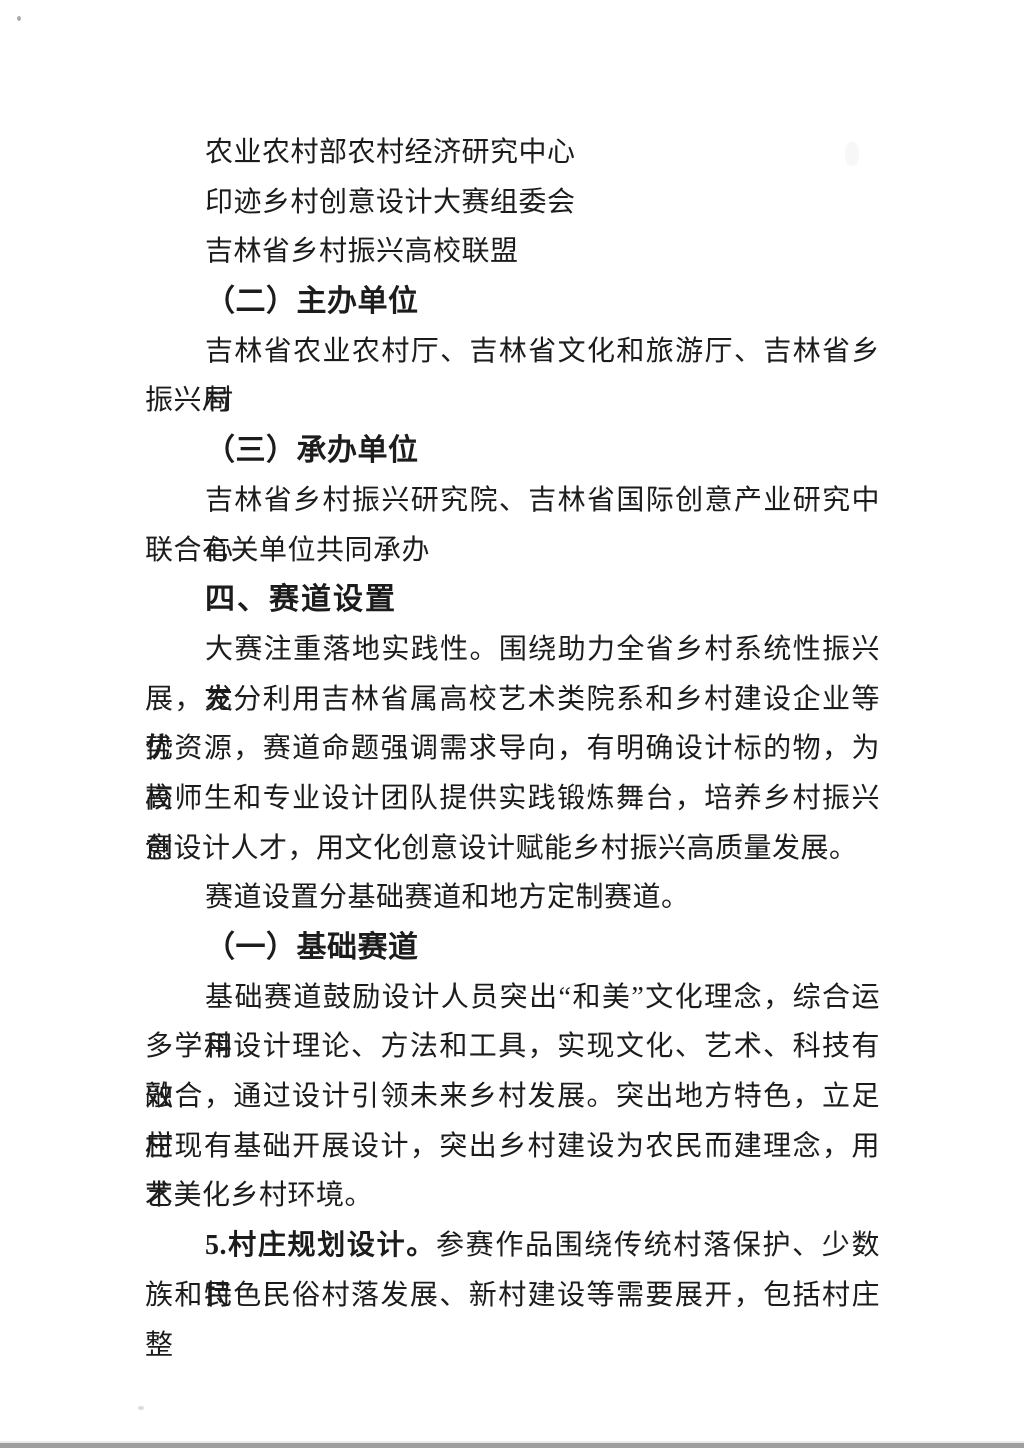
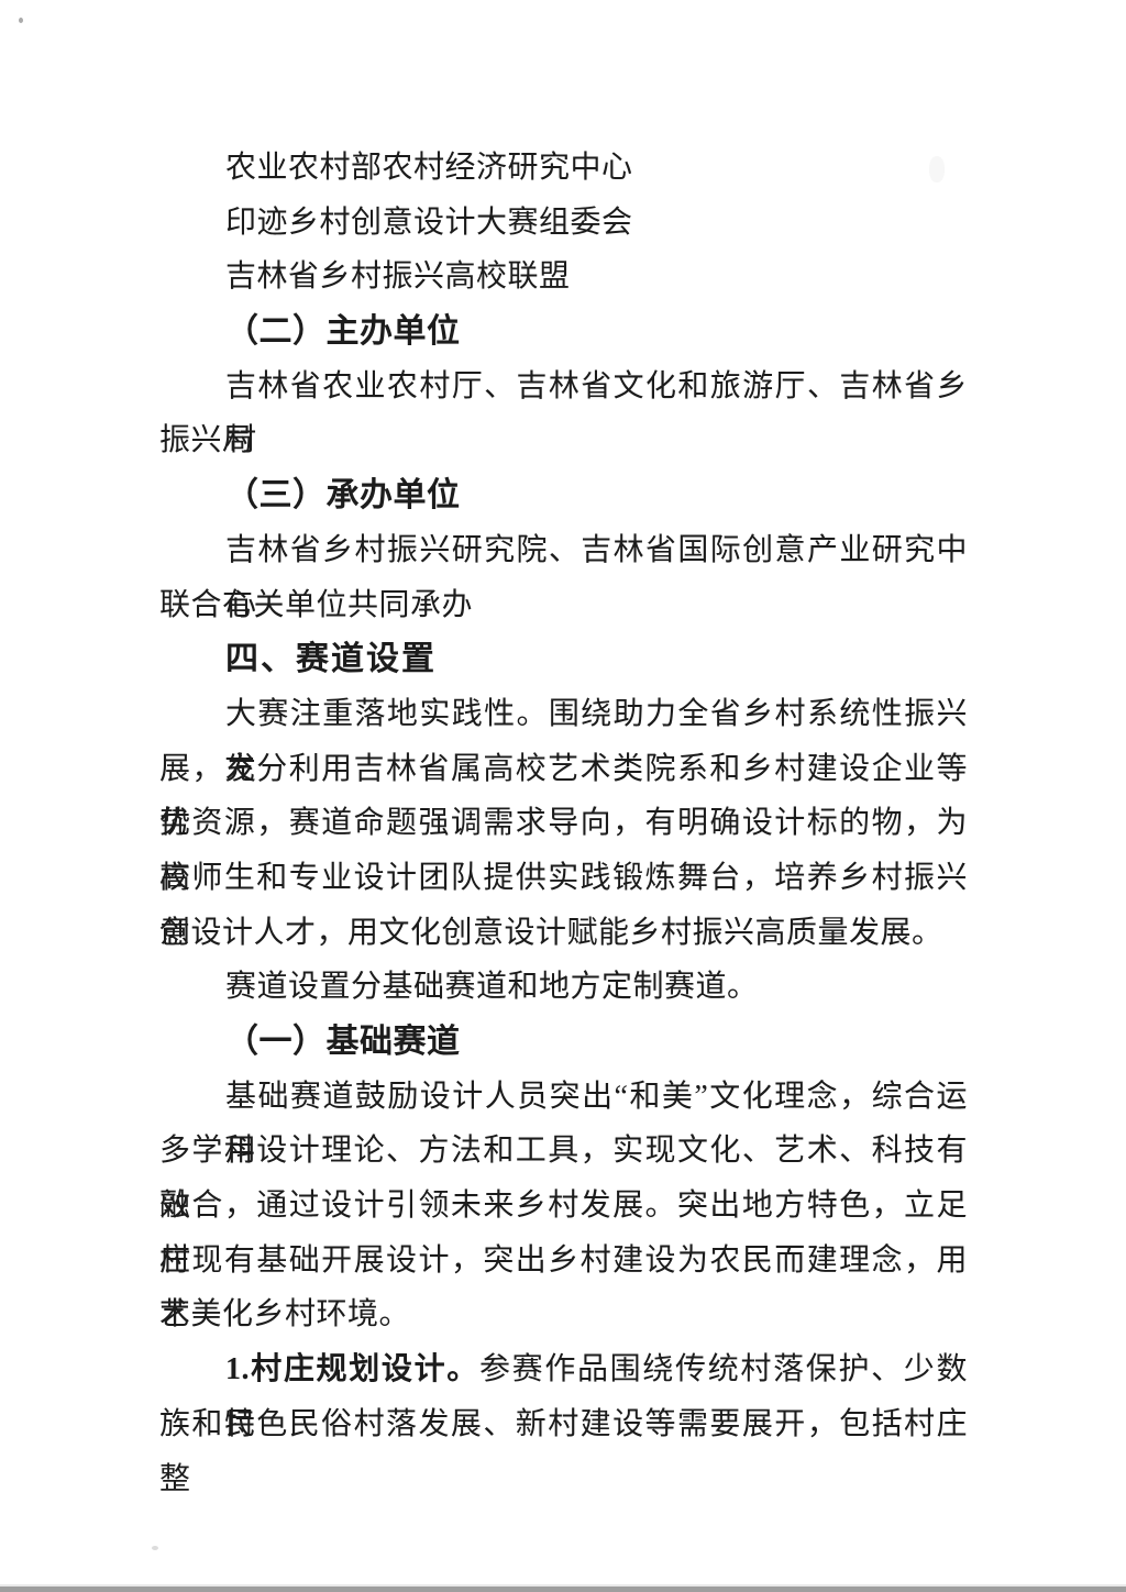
  农业农村部农村经济研究中心
  印迹乡村创意设计大赛组委会
  吉林省乡村振兴高校联盟
  （二）主办单位
  吉林省农业农村厅、吉林省文化和旅游厅、吉林省乡村
  振兴局
  （三）承办单位
  吉林省乡村振兴研究院、吉林省国际创意产业研究中心
  联合有关单位共同承办
  四、赛道设置
  大赛注重落地实践性。围绕助力全省乡村系统性振兴发
  展，充分利用吉林省属高校艺术类院系和乡村建设企业等优
  势资源，赛道命题强调需求导向，有明确设计标的物，为高
  校师生和专业设计团队提供实践锻炼舞台，培养乡村振兴创
  意设计人才，用文化创意设计赋能乡村振兴高质量发展。
  赛道设置分基础赛道和地方定制赛道。
  （一）基础赛道
  基础赛道鼓励设计人员突出“和美”文化理念，综合运用
  多学科设计理论、方法和工具，实现文化、艺术、科技有效
  融合，通过设计引领未来乡村发展。突出地方特色，立足村
  庄现有基础开展设计，突出乡村建设为农民而建理念，用艺
  术美化乡村环境。
- 5.村庄规划设计。参赛作品围绕传统村落保护、少数民
+ 1.村庄规划设计。参赛作品围绕传统村落保护、少数民
  族和特色民俗村落发展、新村建设等需要展开，包括村庄整
